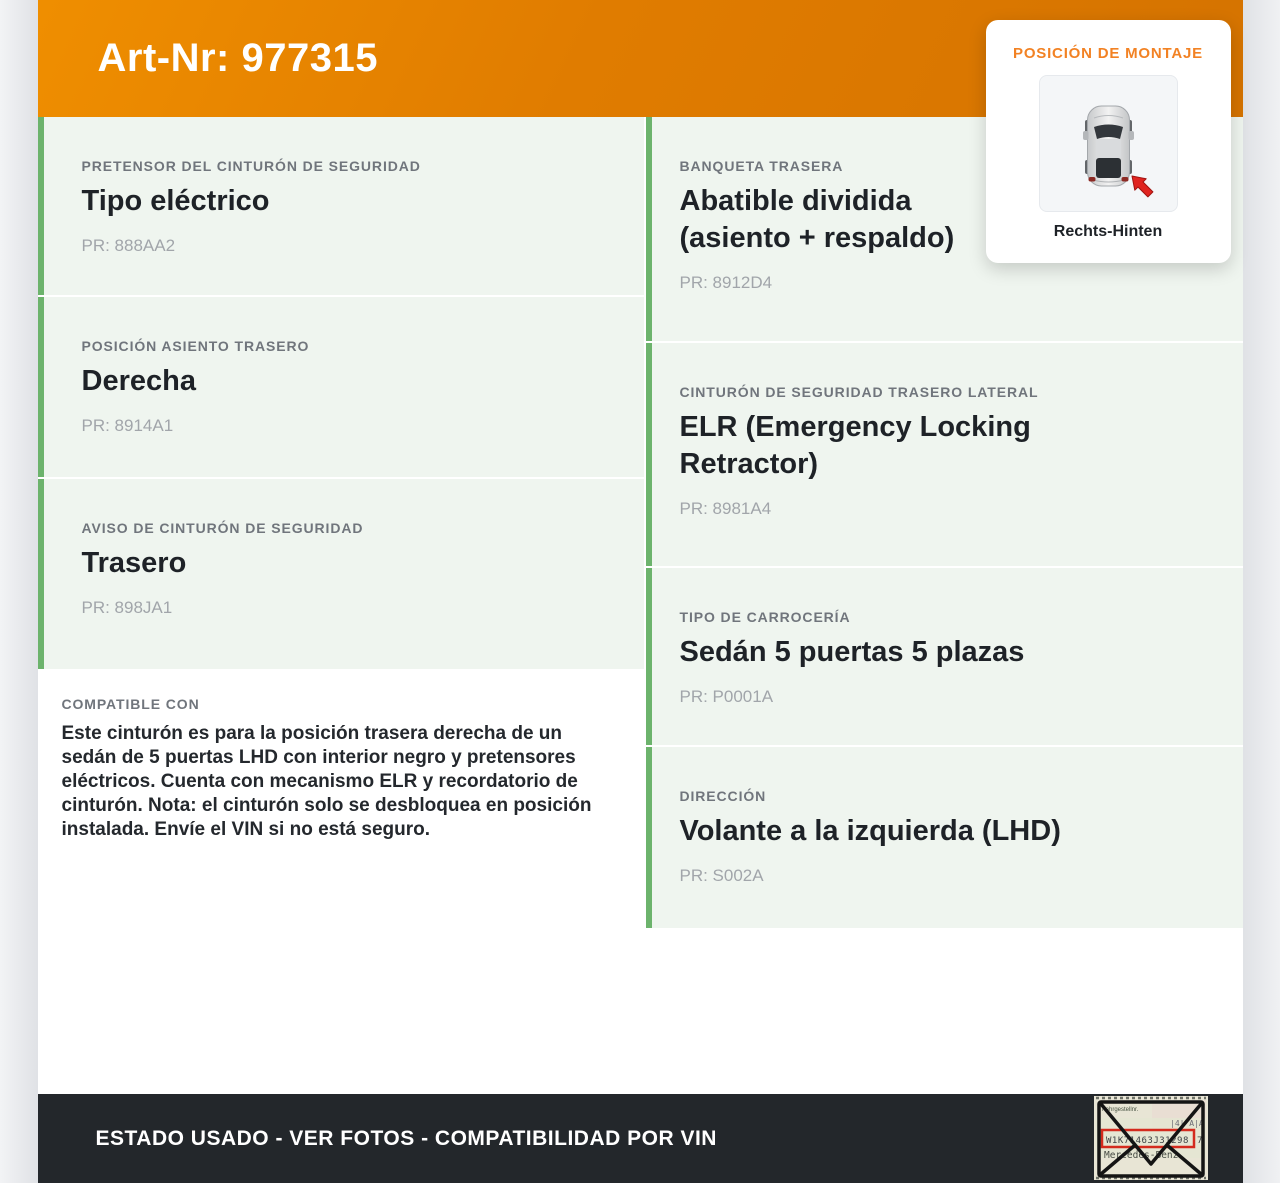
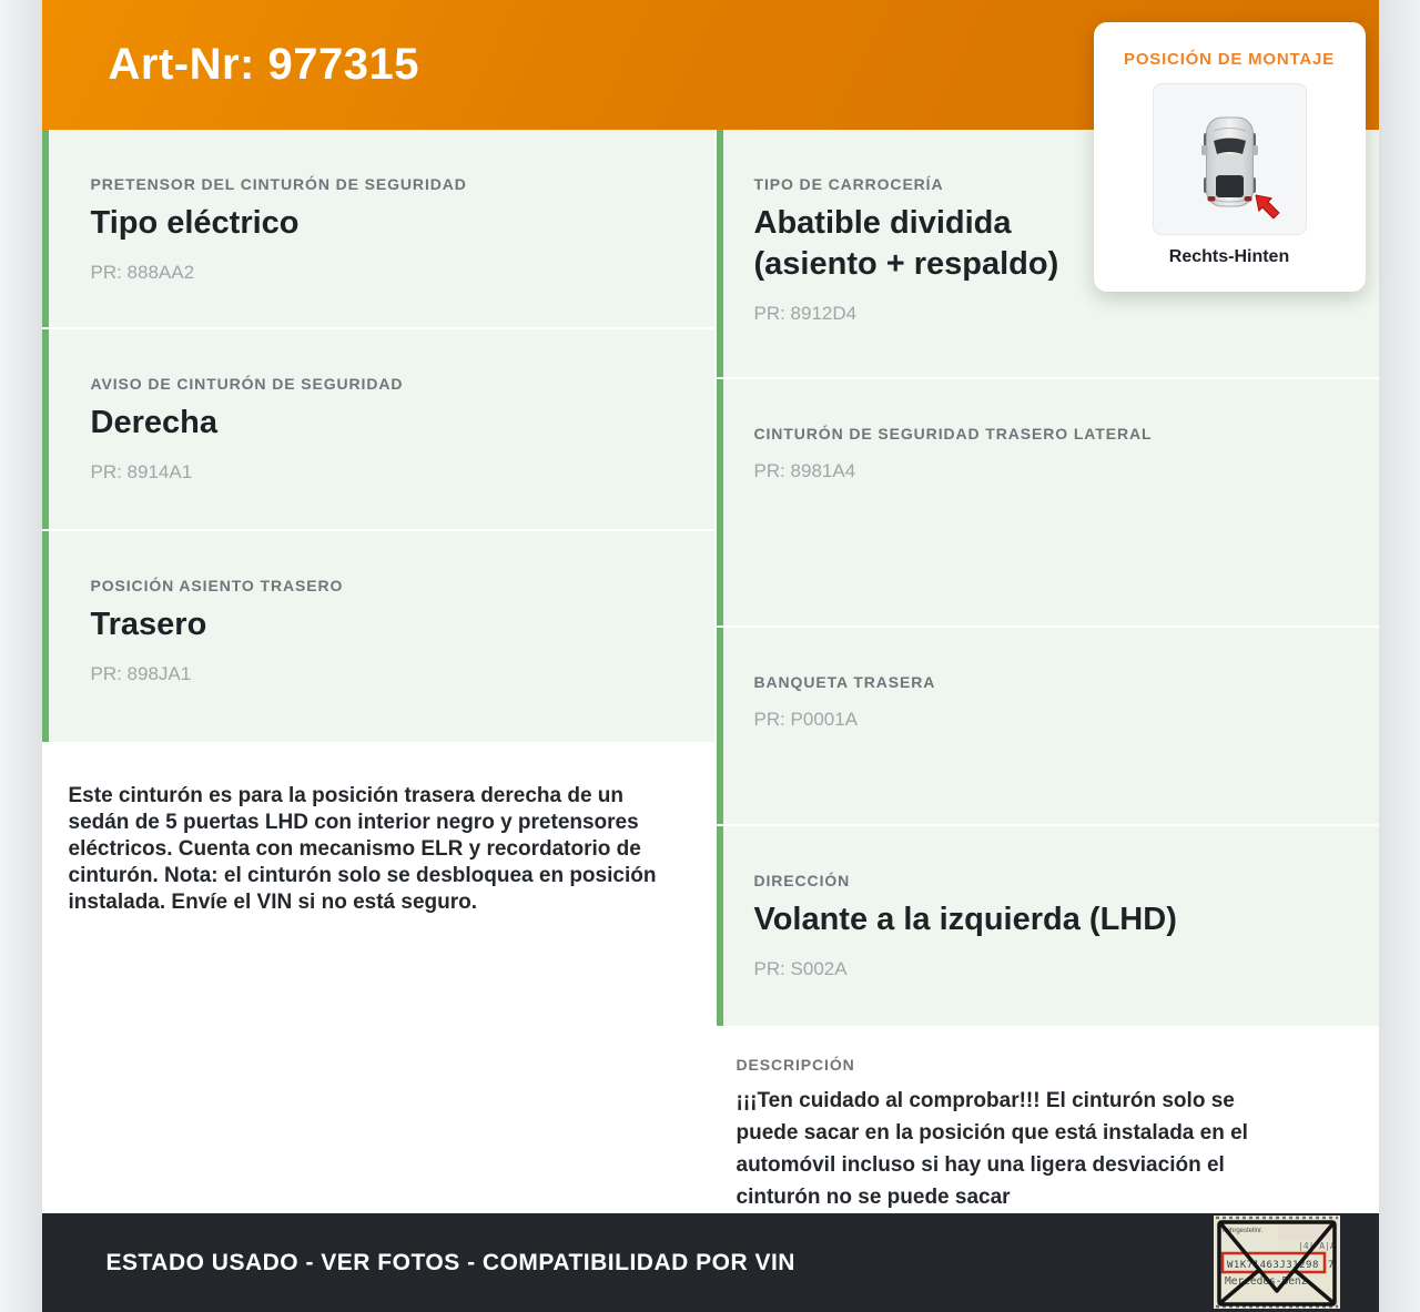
  Art-Nr: 977315
  POSICIÓN DE MONTAJE
  Rechts-Hinten
  PRETENSOR DEL CINTURÓN DE SEGURIDAD
  Tipo eléctrico
  PR: 888AA2
- POSICIÓN ASIENTO TRASERO
+ AVISO DE CINTURÓN DE SEGURIDAD
  Derecha
  PR: 8914A1
- AVISO DE CINTURÓN DE SEGURIDAD
+ POSICIÓN ASIENTO TRASERO
  Trasero
  PR: 898JA1
- COMPATIBLE CON
  Este cinturón es para la posición trasera derecha de un sedán de 5 puertas LHD con interior negro y pretensores eléctricos. Cuenta con mecanismo ELR y recordatorio de cinturón. Nota: el cinturón solo se desbloquea en posición instalada. Envíe el VIN si no está seguro.
- BANQUETA TRASERA
+ TIPO DE CARROCERÍA
  Abatible dividida
  (asiento + respaldo)
  PR: 8912D4
  CINTURÓN DE SEGURIDAD TRASERO LATERAL
- ELR (Emergency Locking
- Retractor)
  PR: 8981A4
- TIPO DE CARROCERÍA
+ BANQUETA TRASERA
- Sedán 5 puertas 5 plazas
  PR: P0001A
  DIRECCIÓN
  Volante a la izquierda (LHD)
  PR: S002A
+ DESCRIPCIÓN
+ ¡¡¡Ten cuidado al comprobar!!! El cinturón solo se puede sacar en la posición que está instalada en el automóvil incluso si hay una ligera desviación el cinturón no se puede sacar
  ESTADO USADO - VER FOTOS - COMPATIBILIDAD POR VIN
  |4| A|
  W1K7463J3298
  7
  Meredes-enz
